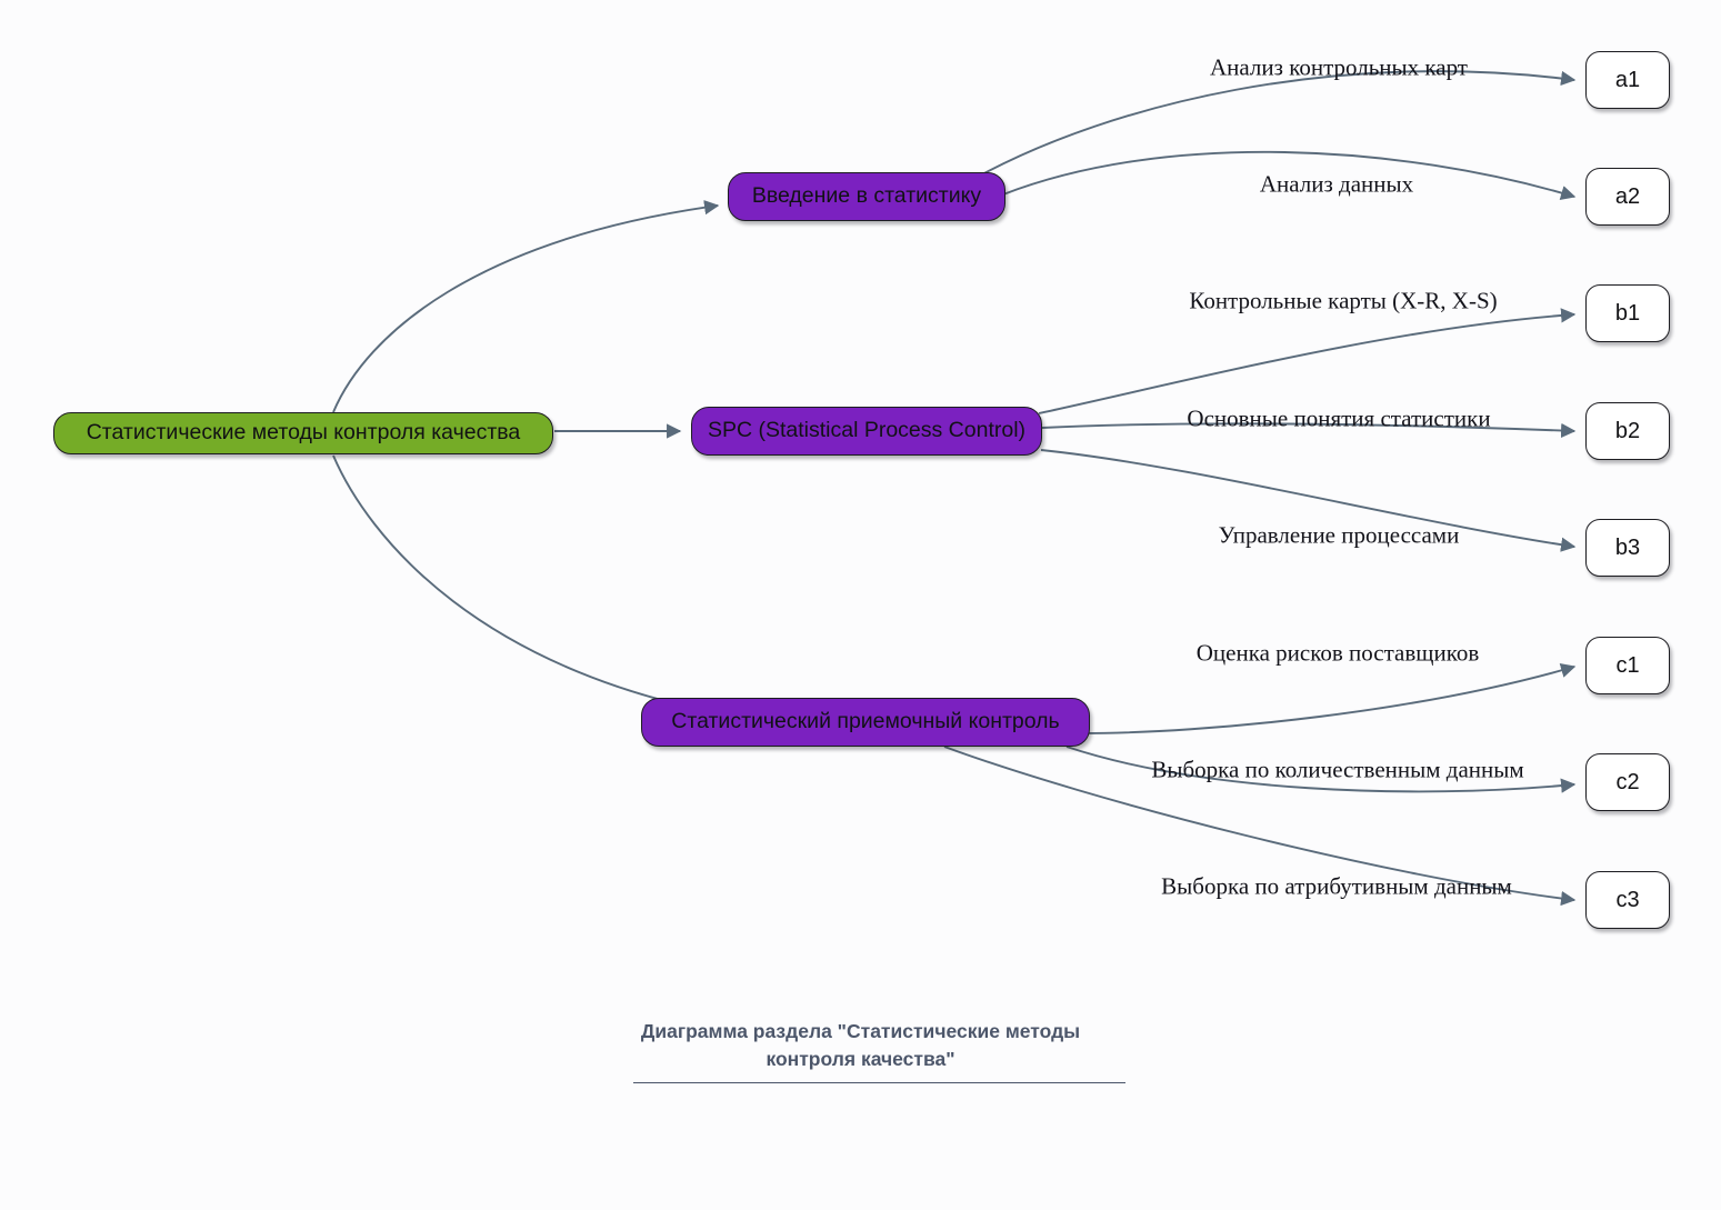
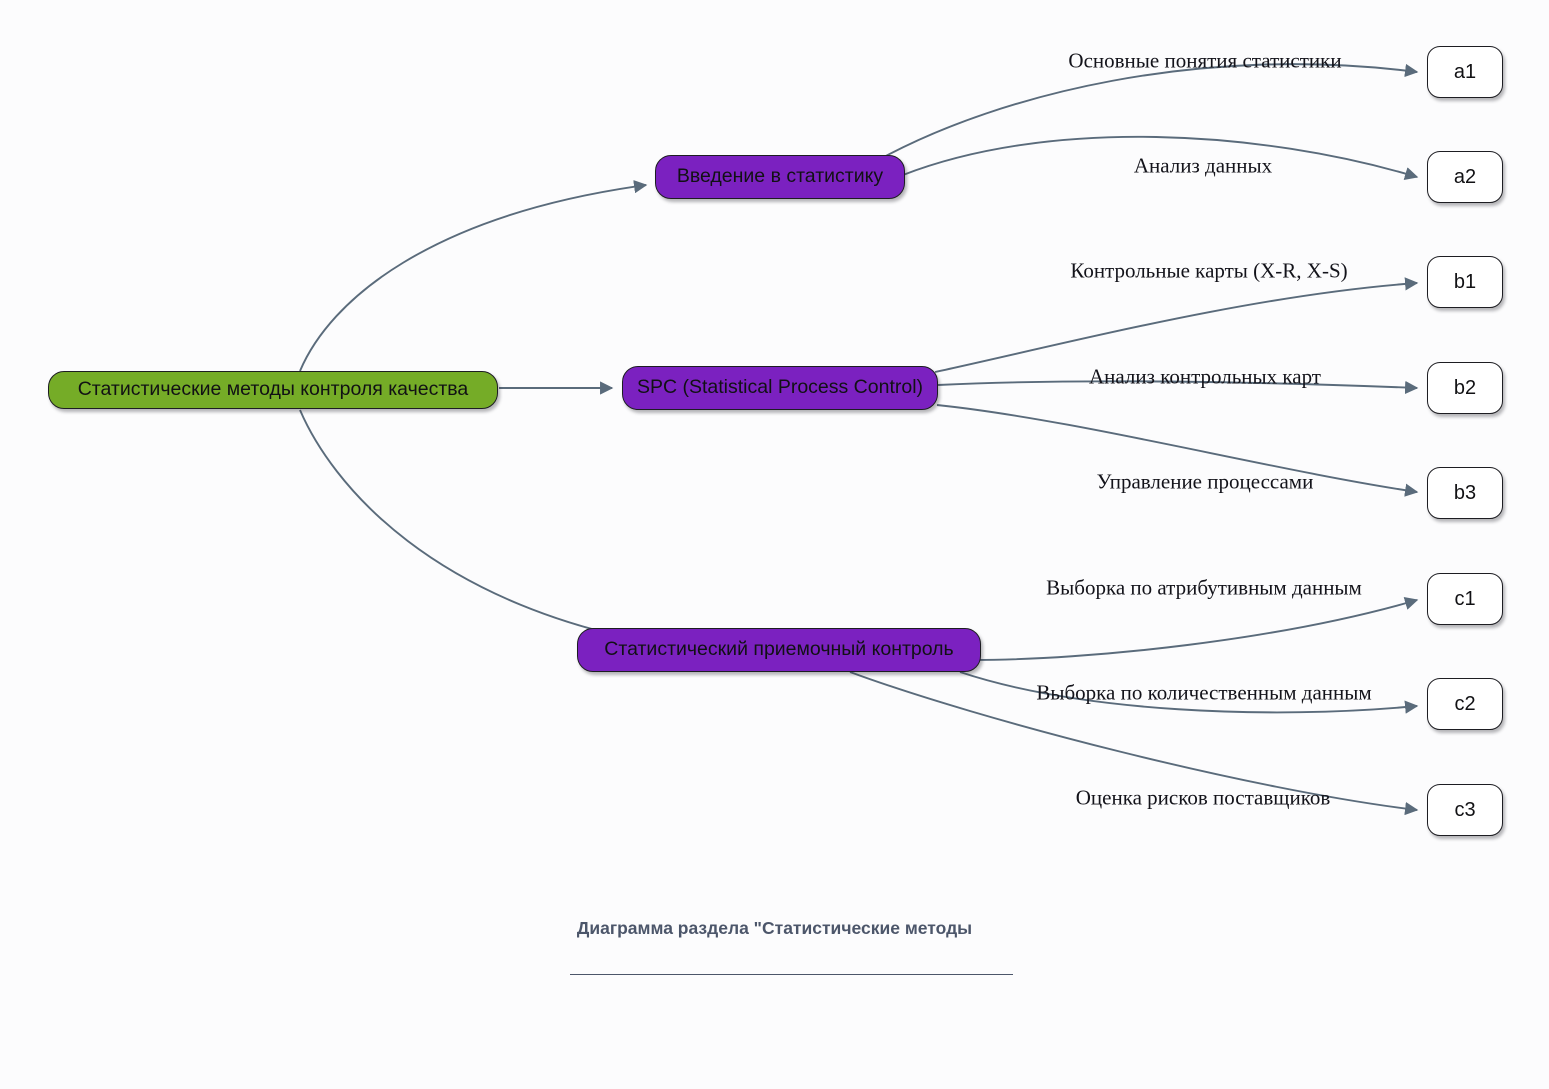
  Статистические методы контроля качества
  Введение в статистику
  SPC (Statistical Process Control)
  Статистический приемочный контроль
  a1
  a2
  b1
  b2
  b3
  c1
  c2
  c3
- Анализ контрольных карт
+ Основные понятия статистики
  Анализ данных
  Контрольные карты (X-R, X-S)
- Основные понятия статистики
+ Анализ контрольных карт
  Управление процессами
- Оценка рисков поставщиков
+ Выборка по атрибутивным данным
  Выборка по количественным данным
- Выборка по атрибутивным данным
+ Оценка рисков поставщиков
  Диаграмма раздела "Статистические методы
- контроля качества"
